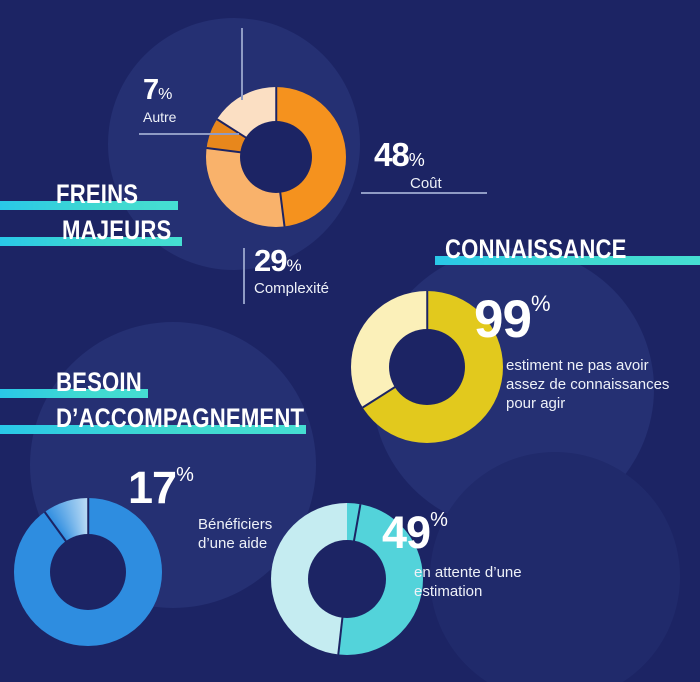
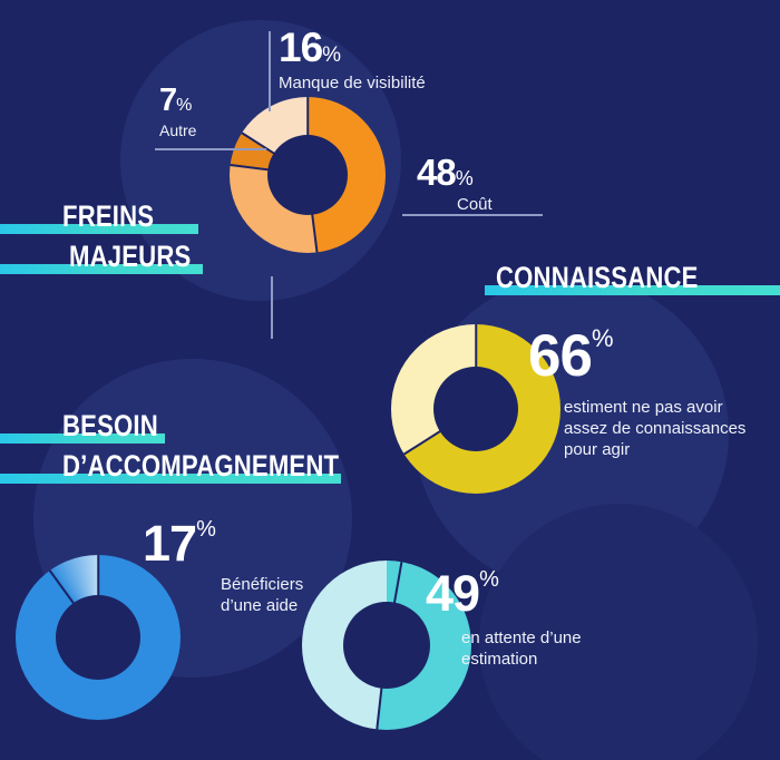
  FREINS
  MAJEURS
  CONNAISSANCE
  BESOIN
  D’ACCOMPAGNEMENT
+ 16%
+ Manque de visibilité
  7%
  Autre
  48%
  Coût
- 29%
- Complexité
- 99%
+ 66%
  estiment ne pas avoir
  assez de connaissances
  pour agir
  17%
  Bénéficiers
  d’une aide
  49%
  en attente d’une
  estimation
